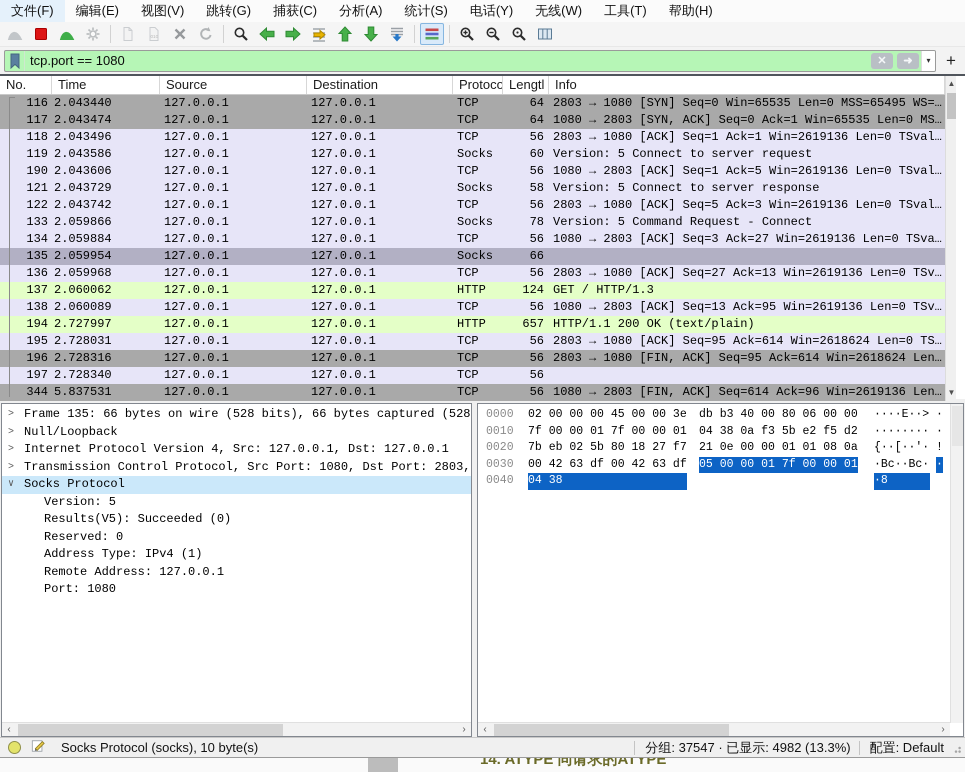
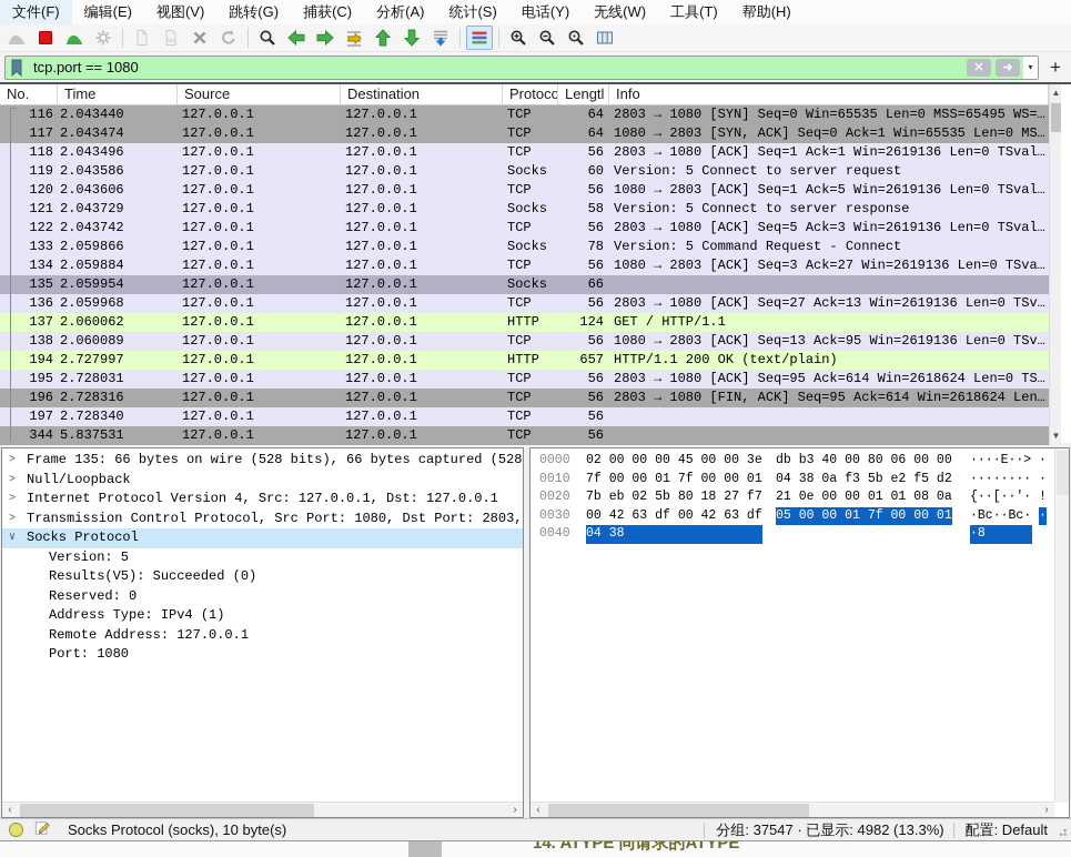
  文件(F)
  编辑(E)
  视图(V)
  跳转(G)
  捕获(C)
  分析(A)
  统计(S)
  电话(Y)
  无线(W)
  工具(T)
  帮助(H)
  tcp.port == 1080
  ✕
  ➜
  ▾
  +
  No.
  Time
  Source
  Destination
  Protoco
  Lengtl
  Info
  116
  2.043440
  127.0.0.1
  127.0.0.1
  TCP
  64
  2803 → 1080 [SYN] Seq=0 Win=65535 Len=0 MSS=65495 WS=…
  117
  2.043474
  127.0.0.1
  127.0.0.1
  TCP
  64
  1080 → 2803 [SYN, ACK] Seq=0 Ack=1 Win=65535 Len=0 MS…
  118
  2.043496
  127.0.0.1
  127.0.0.1
  TCP
  56
  2803 → 1080 [ACK] Seq=1 Ack=1 Win=2619136 Len=0 TSval…
  119
  2.043586
  127.0.0.1
  127.0.0.1
  Socks
  60
  Version: 5 Connect to server request
- 190
+ 120
  2.043606
  127.0.0.1
  127.0.0.1
  TCP
  56
  1080 → 2803 [ACK] Seq=1 Ack=5 Win=2619136 Len=0 TSval…
  121
  2.043729
  127.0.0.1
  127.0.0.1
  Socks
  58
  Version: 5 Connect to server response
  122
  2.043742
  127.0.0.1
  127.0.0.1
  TCP
  56
  2803 → 1080 [ACK] Seq=5 Ack=3 Win=2619136 Len=0 TSval…
  133
  2.059866
  127.0.0.1
  127.0.0.1
  Socks
  78
  Version: 5 Command Request - Connect
  134
  2.059884
  127.0.0.1
  127.0.0.1
  TCP
  56
  1080 → 2803 [ACK] Seq=3 Ack=27 Win=2619136 Len=0 TSva…
  135
  2.059954
  127.0.0.1
  127.0.0.1
  Socks
  66
  136
  2.059968
  127.0.0.1
  127.0.0.1
  TCP
  56
  2803 → 1080 [ACK] Seq=27 Ack=13 Win=2619136 Len=0 TSv…
  137
  2.060062
  127.0.0.1
  127.0.0.1
  HTTP
  124
- GET / HTTP/1.3
+ GET / HTTP/1.1
  138
  2.060089
  127.0.0.1
  127.0.0.1
  TCP
  56
  1080 → 2803 [ACK] Seq=13 Ack=95 Win=2619136 Len=0 TSv…
  194
  2.727997
  127.0.0.1
  127.0.0.1
  HTTP
  657
  HTTP/1.1 200 OK (text/plain)
  195
  2.728031
  127.0.0.1
  127.0.0.1
  TCP
  56
  2803 → 1080 [ACK] Seq=95 Ack=614 Win=2618624 Len=0 TS…
  196
  2.728316
  127.0.0.1
  127.0.0.1
  TCP
  56
  2803 → 1080 [FIN, ACK] Seq=95 Ack=614 Win=2618624 Len…
  197
  2.728340
  127.0.0.1
  127.0.0.1
  TCP
  56
  344
  5.837531
  127.0.0.1
  127.0.0.1
  TCP
  56
- 1080 → 2803 [FIN, ACK] Seq=614 Ack=96 Win=2619136 Len…
  ▲
  ▼
  >
  Frame 135: 66 bytes on wire (528 bits), 66 bytes captured (528
  >
  Null/Loopback
  >
  Internet Protocol Version 4, Src: 127.0.0.1, Dst: 127.0.0.1
  >
  Transmission Control Protocol, Src Port: 1080, Dst Port: 2803,
  ∨
  Socks Protocol
  Version: 5
  Results(V5): Succeeded (0)
  Reserved: 0
  Address Type: IPv4 (1)
  Remote Address: 127.0.0.1
  Port: 1080
  ‹
  ›
  0000
  02 00 00 00 45 00 00 3e
  db b3 40 00 80 06 00 00
  ····E··>
  ·
  0010
  7f 00 00 01 7f 00 00 01
  04 38 0a f3 5b e2 f5 d2
  ········
  ·
  0020
  7b eb 02 5b 80 18 27 f7
  21 0e 00 00 01 01 08 0a
  {··[··'·
  !
  0030
  00 42 63 df 00 42 63 df
  05 00 00 01 7f 00 00 01
  ·Bc··Bc·
  ·
  0040
  04 38
  ·8
  ‹
  ›
  Socks Protocol (socks), 10 byte(s)
  分组: 37547 · 已显示: 4982 (13.3%)
  配置: Default
  14. ATYPE 同请求的ATYPE
